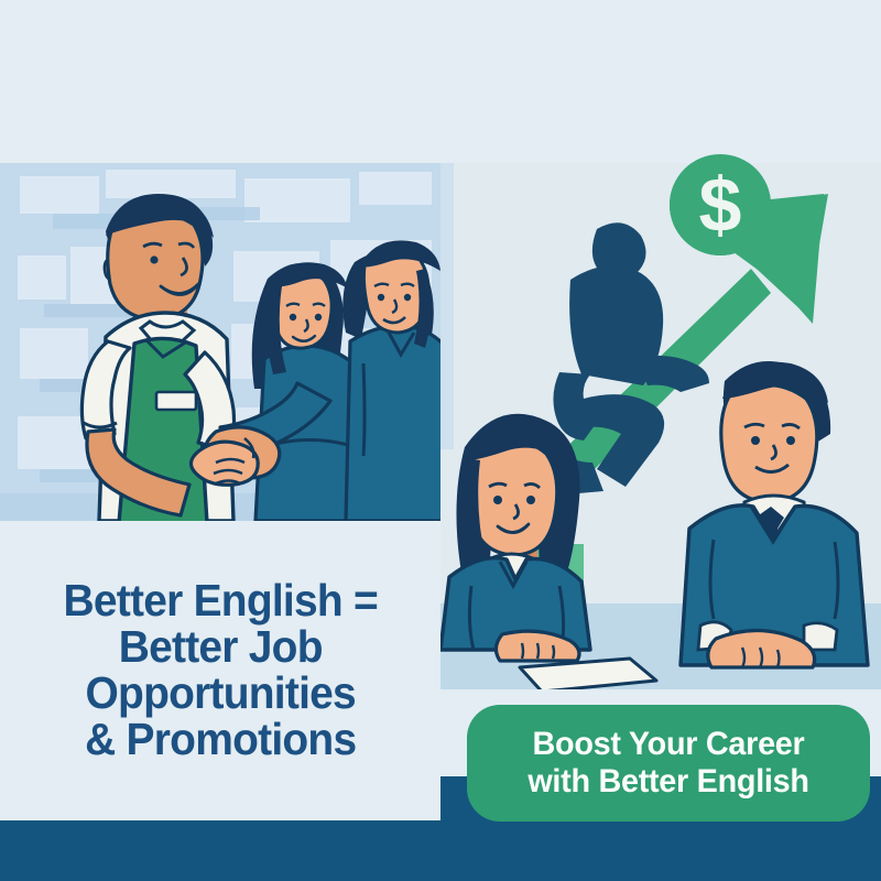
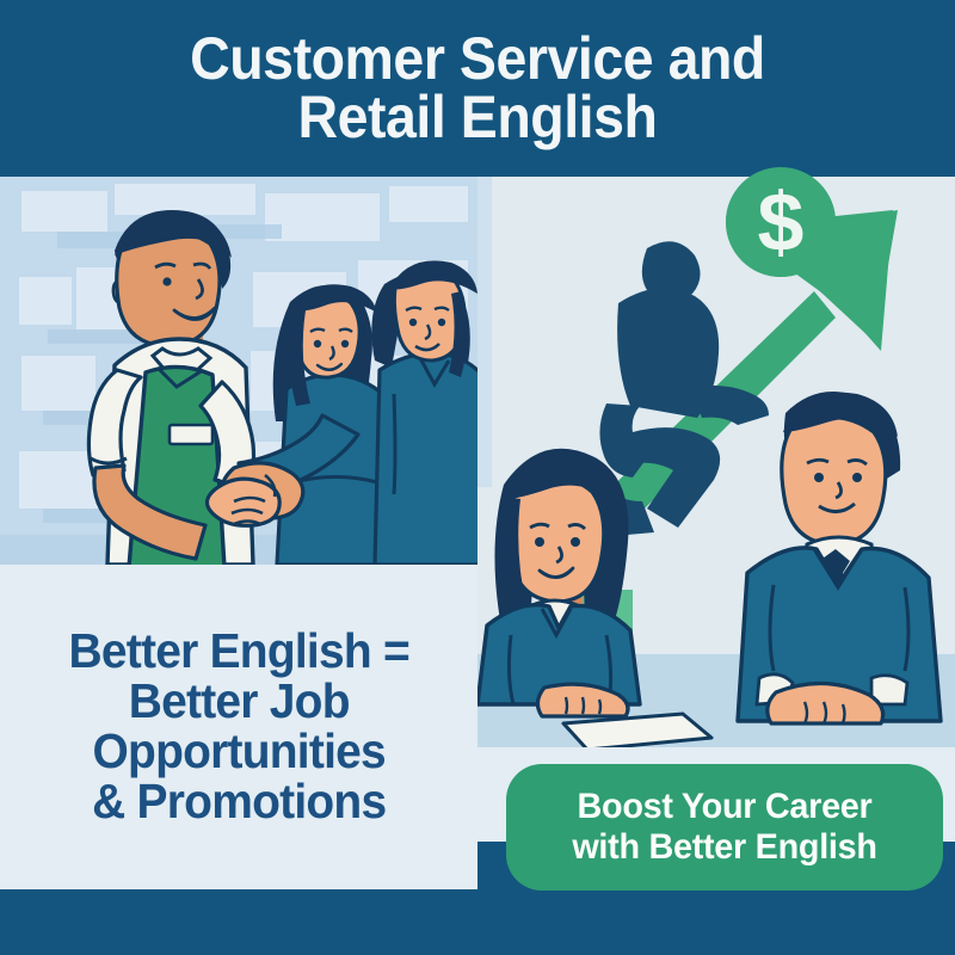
  Better English =
  Better Job
  Opportunities
  & Promotions
  Boost Your Career
  with Better English
+ Customer Service and
+ Retail English
  $
